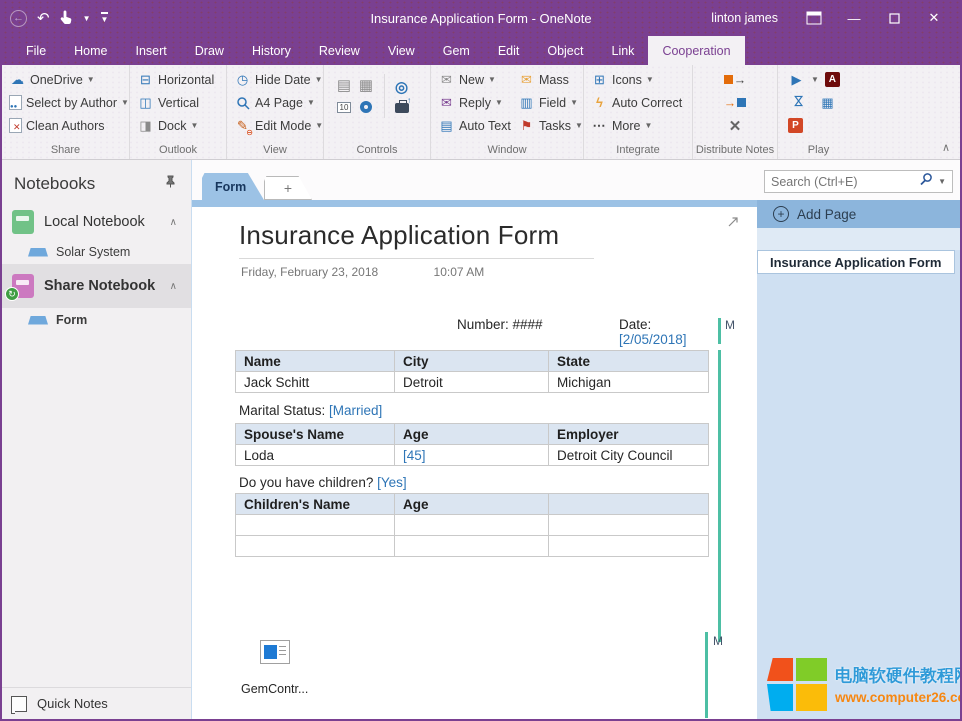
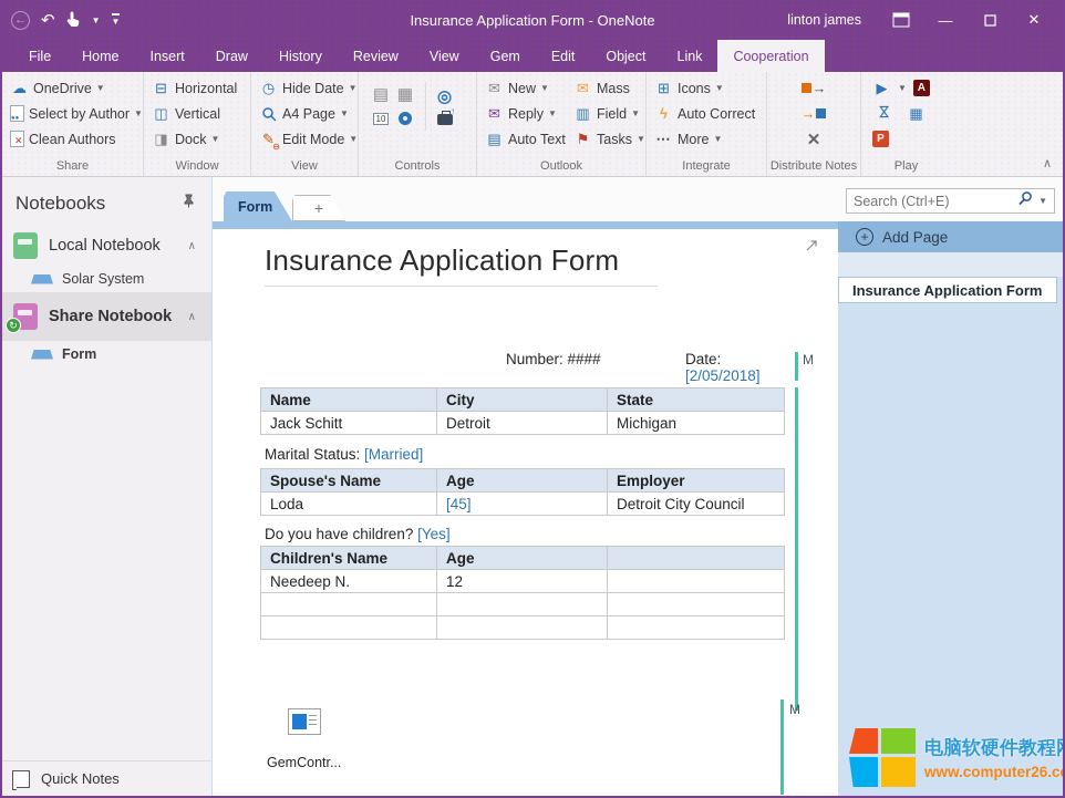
  ←
  ↶
  ▼
  ▼
  Insurance Application Form - OneNote
  linton james
  —
  ✕
  File
  Home
  Insert
  Draw
  History
  Review
  View
  Gem
  Edit
  Object
  Link
  Cooperation
  ☁
  OneDrive
  ▼
  Select by Author
  ▼
  Clean Authors
  Share
  ⊟
  Horizontal
  ◫
  Vertical
  ◨
  Dock
  ▼
- Outlook
+ Window
  ◷
  Hide Date
  ▼
  A4 Page
  ▼
  ✎
  Edit Mode
  ▼
  View
  ▤
  ▦
  10
  ◎
  Controls
  ✉
  New
  ▼
  ✉
  Reply
  ▼
  ▤
  Auto Text
  ✉
  Mass
  ▥
  Field
  ▼
  ⚑
  Tasks
  ▼
- Window
+ Outlook
  ⊞
  Icons
  ▼
  ϟ
  Auto Correct
  ⋯
  More
  ▼
  Integrate
  →
  →
  ✕
  Distribute Notes
  ▶
  ▼
  A
  ▦
  P
  Play
  ∧
  Notebooks
  Local Notebook
  ∧
  Solar System
  ↻
  Share Notebook
  ∧
  Form
  Quick Notes
  Form
  +
  Insurance Application Form
- Friday, February 23, 2018 10:07 AM
  Number: ####
  Date: [2/05/2018]
  Name	City	State
  Jack Schitt	Detroit	Michigan
  Marital Status: [Married]
  Spouse's Name	Age	Employer
  Loda	[45]	Detroit City Council
  Do you have children? [Yes]
  Children's Name	Age
+ Needeep N.	12
  M
  GemContr...
  M
  Search (Ctrl+E)
  ▼
  +
  Add Page
  Insurance Application Form
  电脑软硬件教程
  www.computer26.c
